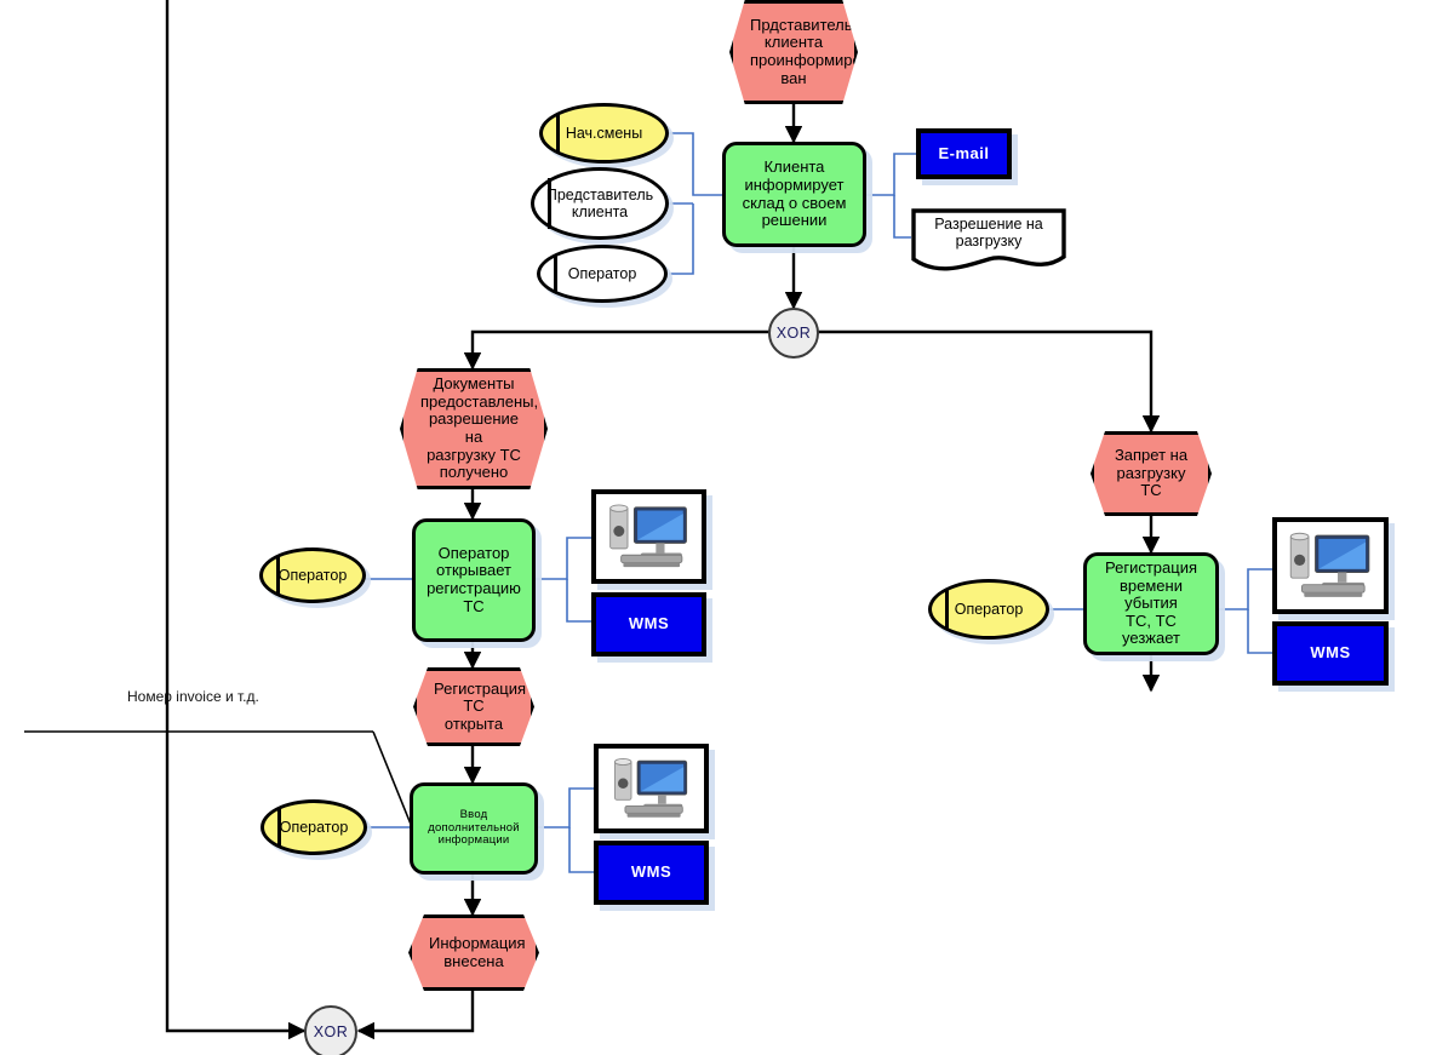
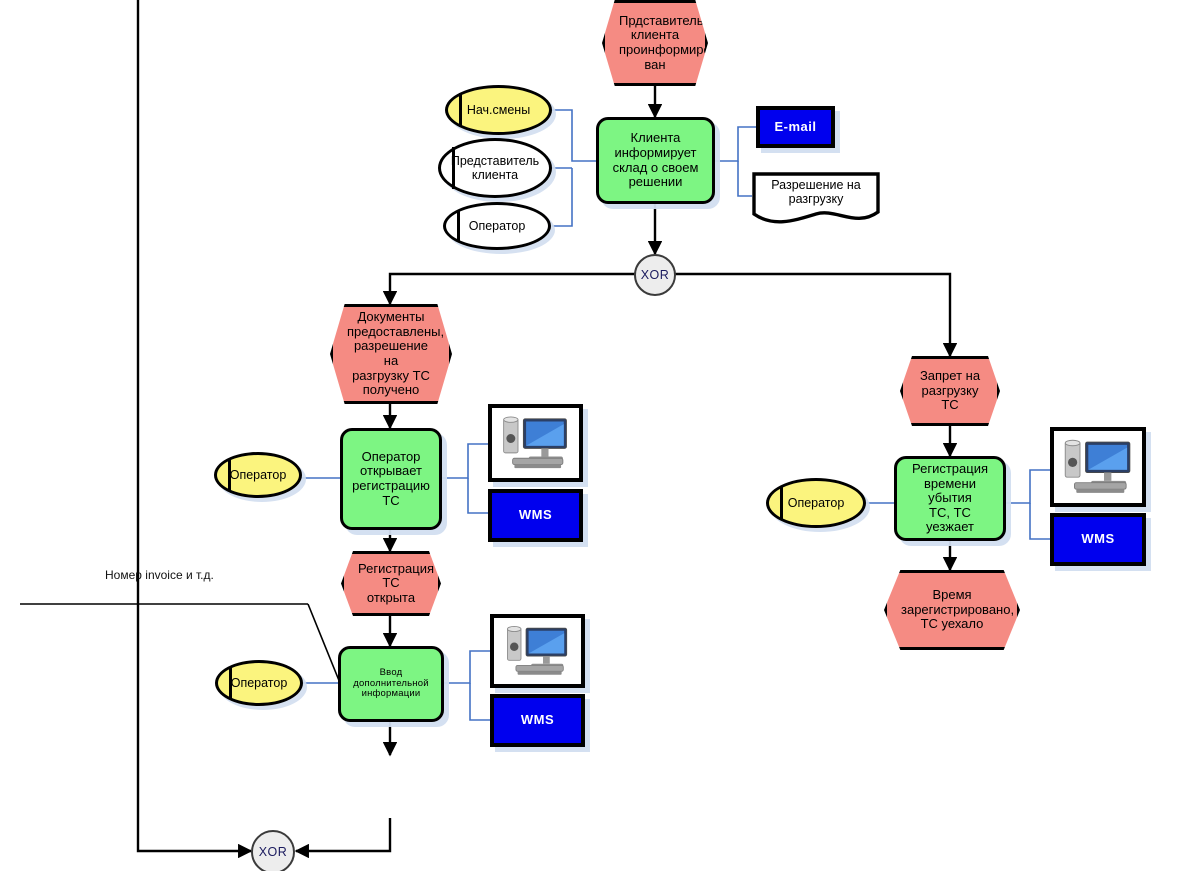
  Прдставитель
  клиента
  проинформир
  ван
  Клиента
  информирует
  склад о своем
  решении
  Нач.смены
  Представитель
  клиента
  Оператор
  E-mail
  Разрешение на
  разгрузку
  XOR
  Документы
  предоставлены,
  разрешение на
  разгрузку ТС
  получено
  Оператор
  открывает
  регистрацию
  ТС
  Оператор
  WMS
  Регистрация
  ТС открыта
  Ввод
  дополнительной
  информации
  Оператор
  WMS
- Информация
- внесена
  XOR
  Запрет на
  разгрузку ТС
  Регистрация
  времени убытия
  ТС, ТС уезжает
  Оператор
  WMS
+ Время
+ зарегистрировано,
+ ТС уехало
  Номер invoice и т.д.
